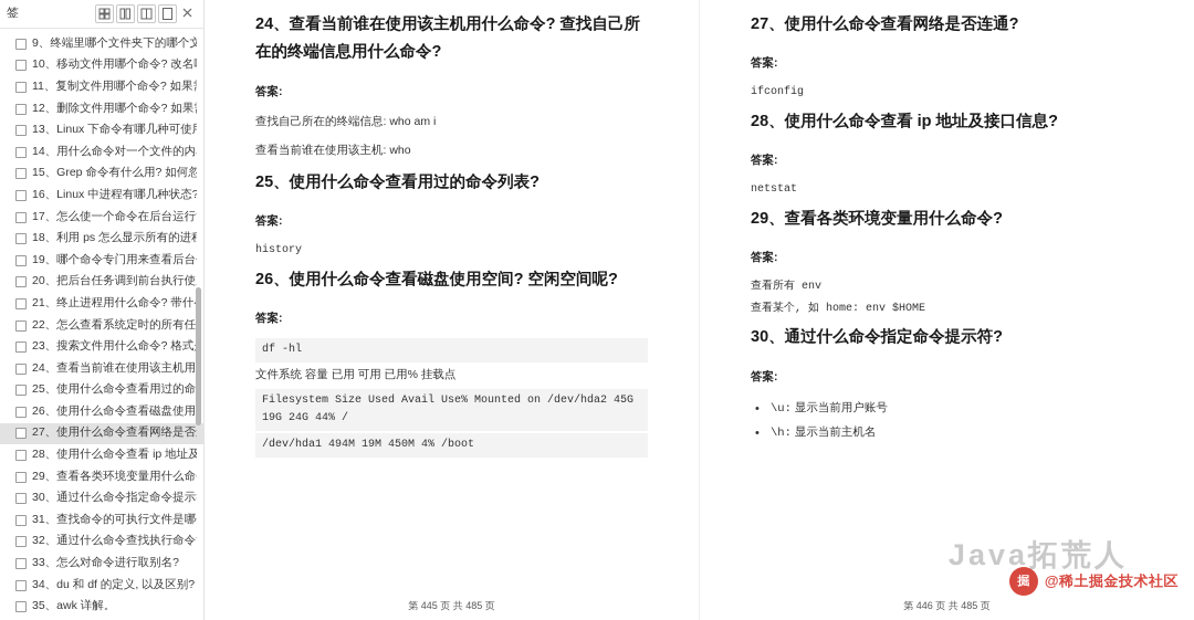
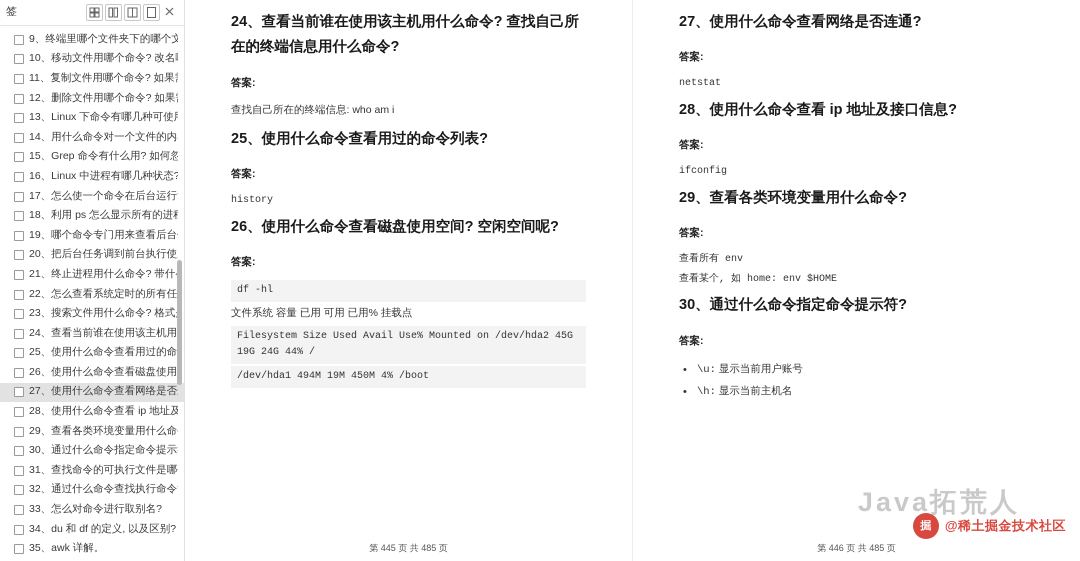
  签
  9、终端里哪个文件夹下的哪个文
  10、移动文件用哪个命令? 改名
  11、复制文件用哪个命令? 如果
  12、删除文件用哪个命令? 如果
  13、Linux 下命令有哪几种可使
  14、用什么命令对一个文件的内
  15、Grep 命令有什么用? 如何忽
  16、Linux 中进程有哪几种状态?
  17、怎么使一个命令在后台运行
  18、利用 ps 怎么显示所有的进
  19、哪个命令专门用来查看后台
  20、把后台任务调到前台执行使
  21、终止进程用什么命令? 带什
  22、怎么查看系统定时的所有任
  23、搜索文件用什么命令? 格式
  24、查看当前谁在使用该主机用
  25、使用什么命令查看用过的命
  26、使用什么命令查看磁盘使用
  27、使用什么命令查看网络是否
  28、使用什么命令查看 ip 地址及
  29、查看各类环境变量用什么命
  30、通过什么命令指定命令提示
  31、查找命令的可执行文件是哪
  32、通过什么命令查找执行命令
  33、怎么对命令进行取别名?
  34、du 和 df 的定义, 以及区别?
  35、awk 详解。
  24、查看当前谁在使用该主机用什么命令? 查找自己所在的终端信息用什么命令?
  答案:
  查找自己所在的终端信息: who am i
- 查看当前谁在使用该主机: who
  25、使用什么命令查看用过的命令列表?
  答案:
  history
  26、使用什么命令查看磁盘使用空间? 空闲空间呢?
  答案:
  df -hl
  文件系统 容量 已用 可用 已用% 挂载点
  Filesystem Size Used Avail Use% Mounted on /dev/hda2 45G 19G 24G 44% /
  /dev/hda1 494M 19M 450M 4% /boot
  第 445 页 共 485 页
  27、使用什么命令查看网络是否连通?
  答案:
- ifconfig
+ netstat
  28、使用什么命令查看 ip 地址及接口信息?
  答案:
- netstat
+ ifconfig
  29、查看各类环境变量用什么命令?
  答案:
  查看所有 env
  查看某个, 如 home: env $HOME
  30、通过什么命令指定命令提示符?
  答案:
  •
  \u: 显示当前用户账号
  •
  \h: 显示当前主机名
  Java拓荒人
  掘
  @稀土掘金技术社区
  第 446 页 共 485 页
